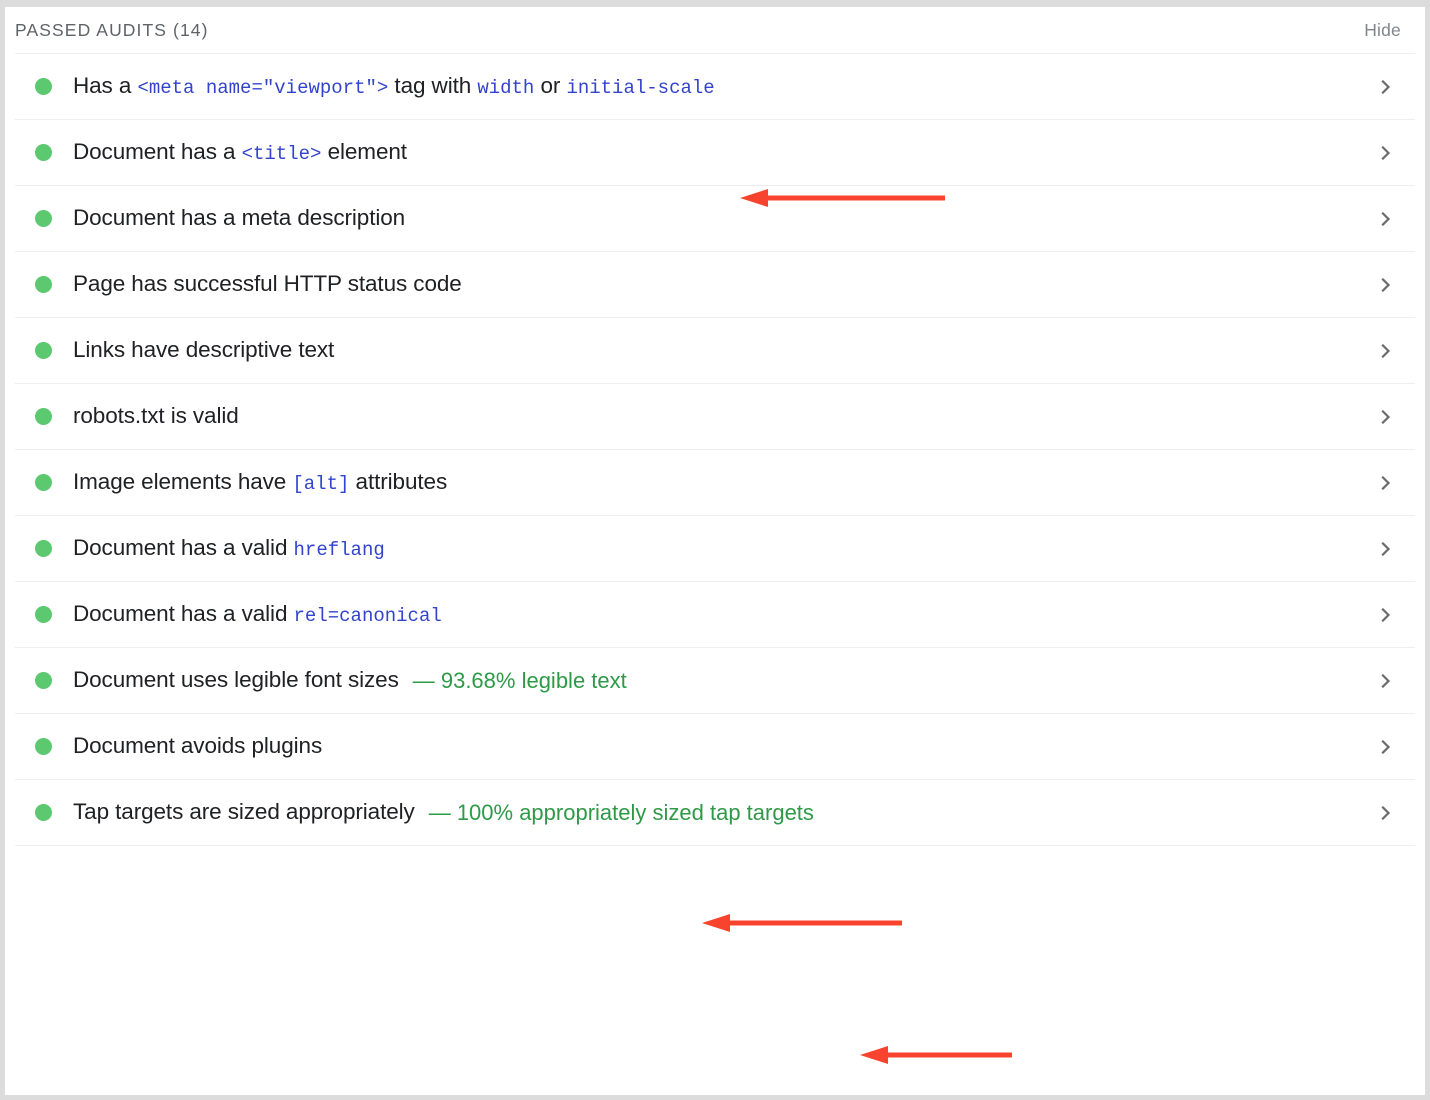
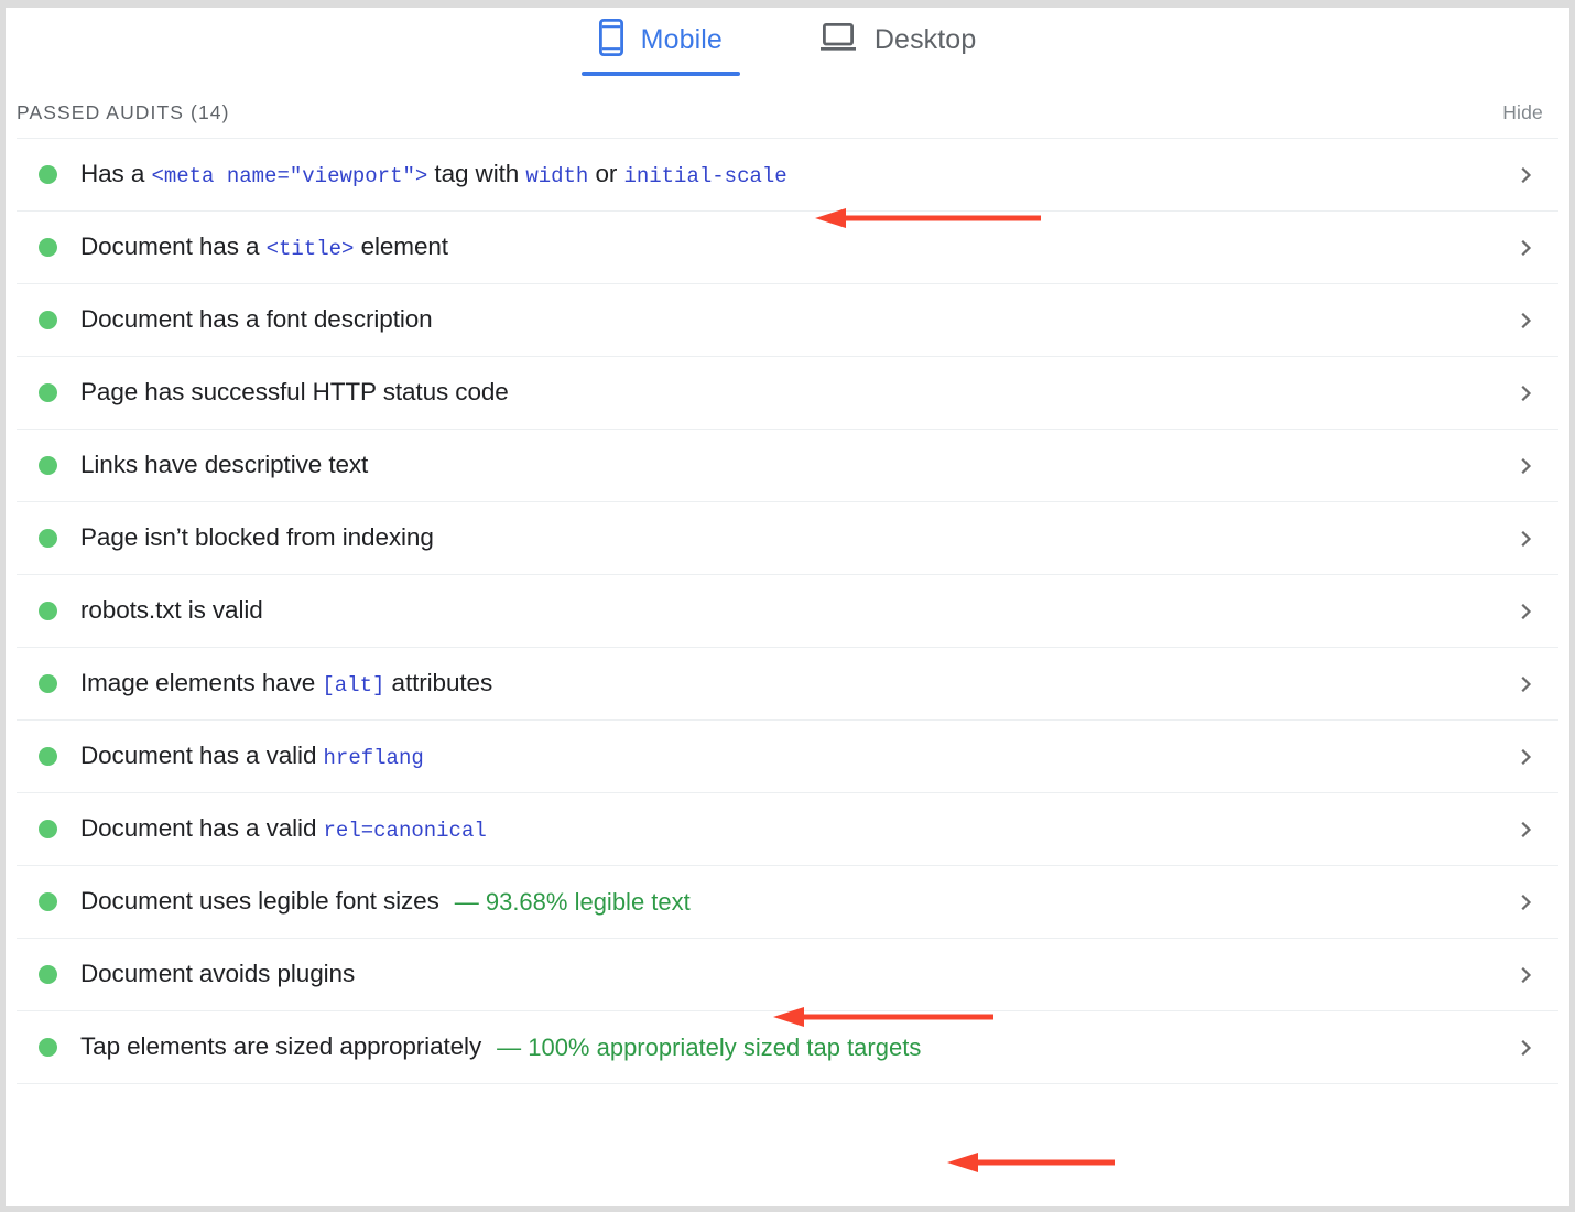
+ Mobile
+ Desktop
  PASSED AUDITS (14)
  Hide
  Has a <meta name="viewport"> tag with width or initial-scale
  Document has a <title> element
- Document has a meta description
+ Document has a font description
  Page has successful HTTP status code
  Links have descriptive text
+ Page isn’t blocked from indexing
  robots.txt is valid
  Image elements have [alt] attributes
  Document has a valid hreflang
  Document has a valid rel=canonical
  Document uses legible font sizes
  — 93.68% legible text
  Document avoids plugins
- Tap targets are sized appropriately
+ Tap elements are sized appropriately
  — 100% appropriately sized tap targets
